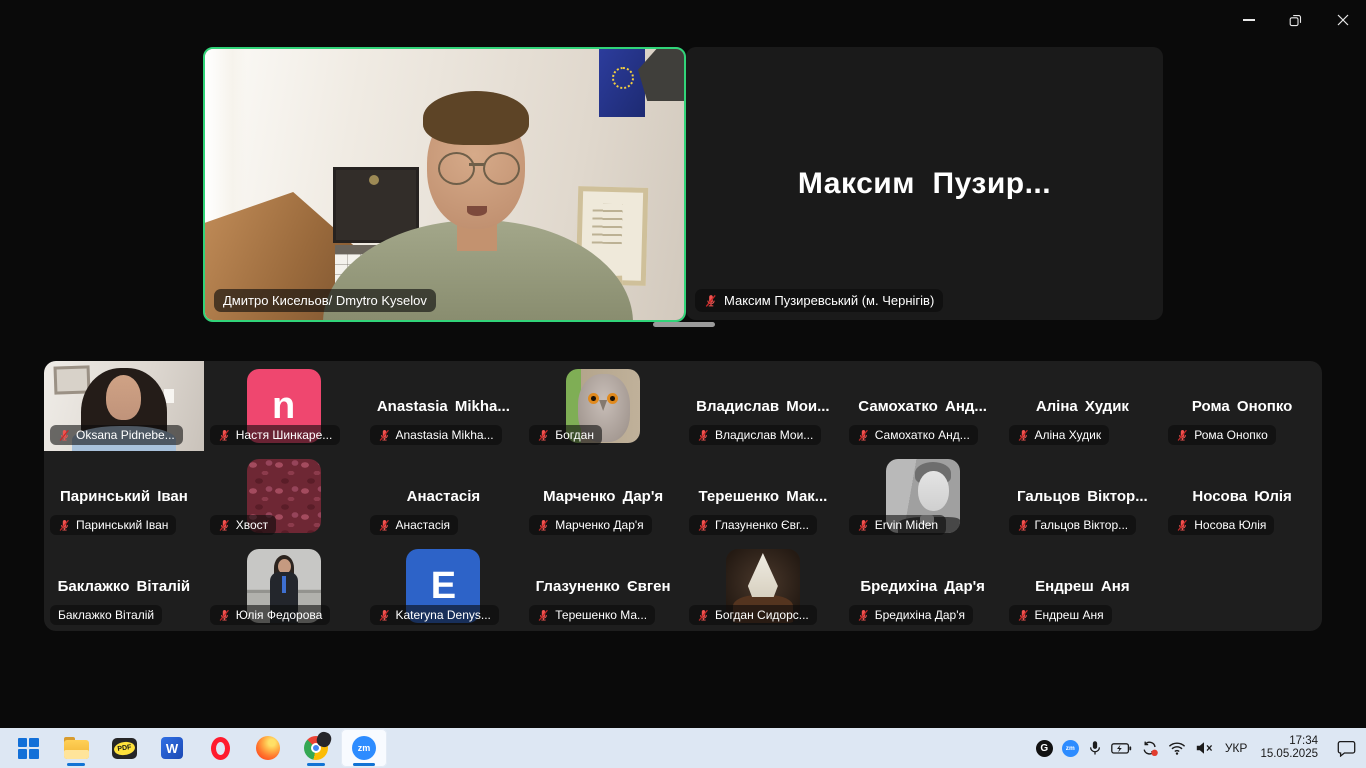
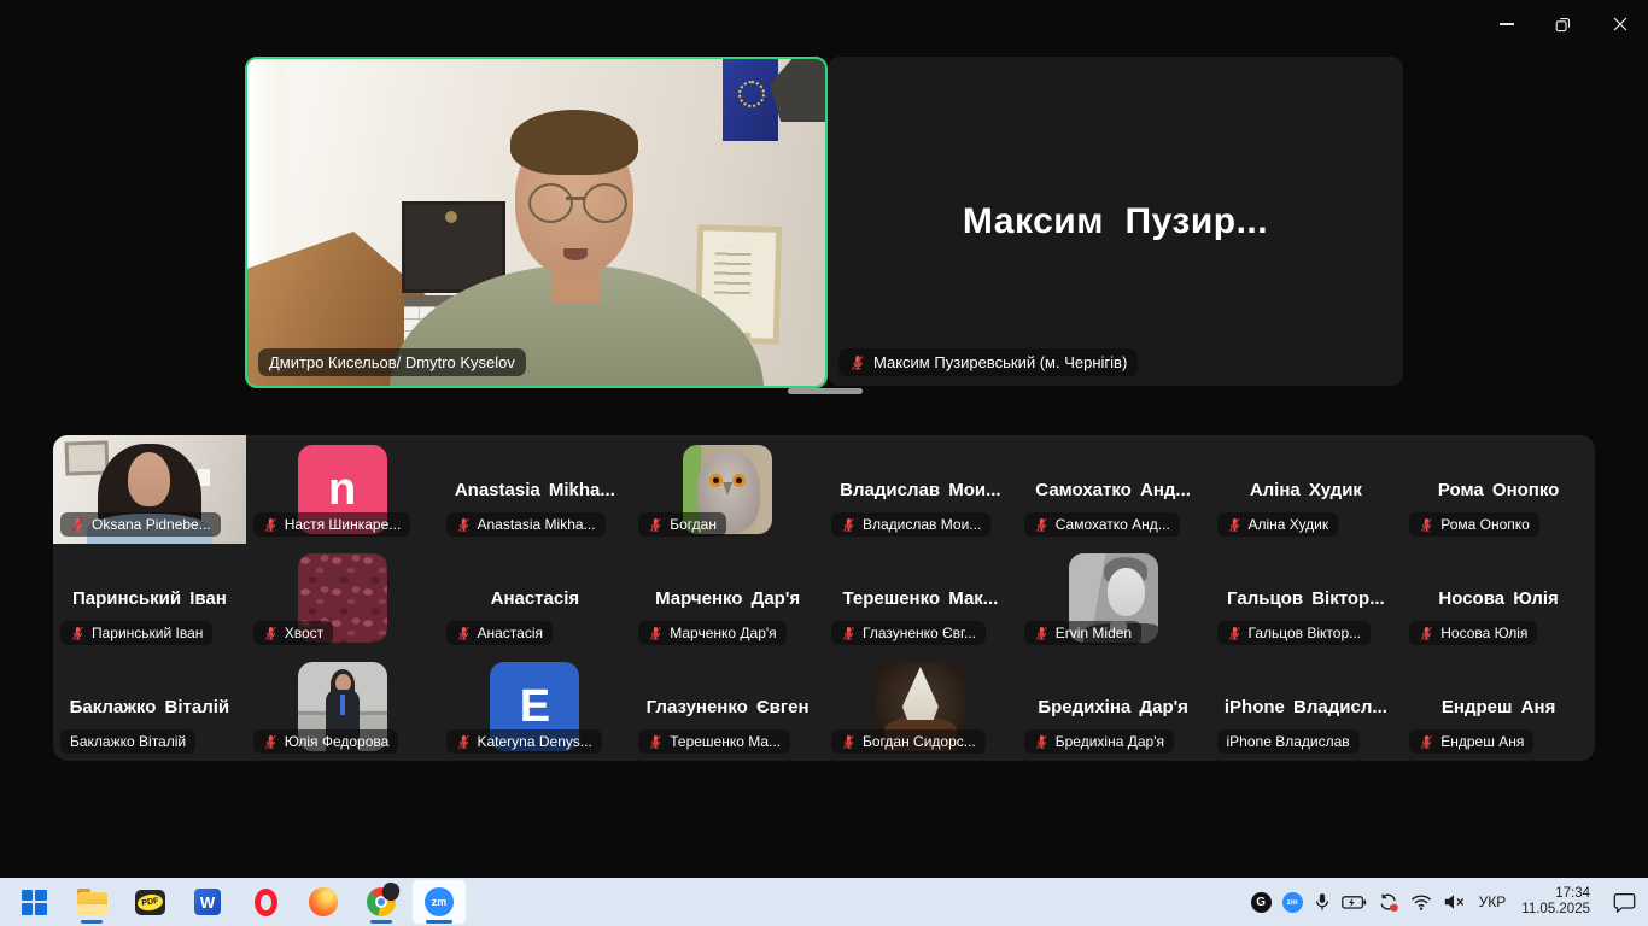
  Дмитро Кисельов/ Dmytro Kyselov
  Максим Пузир...
  Максим Пузиревський (м. Чернігів)
  Oksana Pidnebe...
  n
  Настя Шинкаре...
  Anastasia Mikha...
  Anastasia Mikha...
  Богдан
  Владислав Мои...
  Владислав Мои...
  Самохатко Анд...
  Самохатко Анд...
  Аліна Худик
  Аліна Худик
  Рома Онопко
  Рома Онопко
  Паринський Іван
  Паринський Іван
  Хвост
  Анастасія
  Анастасія
  Марченко Дар'я
  Марченко Дар'я
  Терешенко Мак...
  Глазуненко Євг...
  Ervin Miden
  Гальцов Віктор...
  Гальцов Віктор...
  Носова Юлія
  Носова Юлія
  Баклажко Віталій
  Баклажко Віталій
  Юлія Федорова
  E
  Kateryna Denys...
  Глазуненко Євген
  Терешенко Ма...
  Богдан Сидорс...
  Бредихіна Дар'я
  Бредихіна Дар'я
+ iPhone Владисл...
+ iPhone Владислав
  Ендреш Аня
  Ендреш Аня
  УКР
  17:34
- 15.05.2025
+ 11.05.2025
